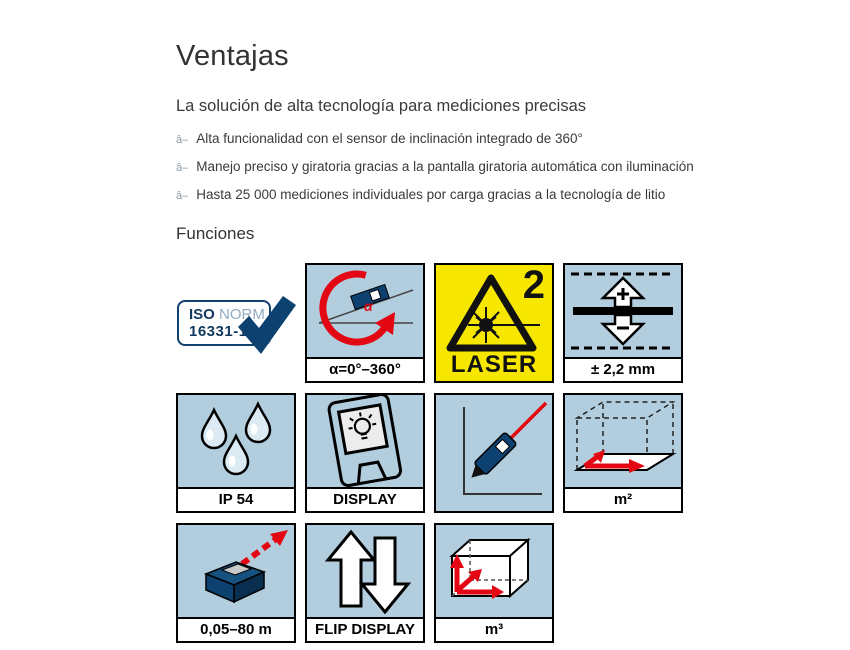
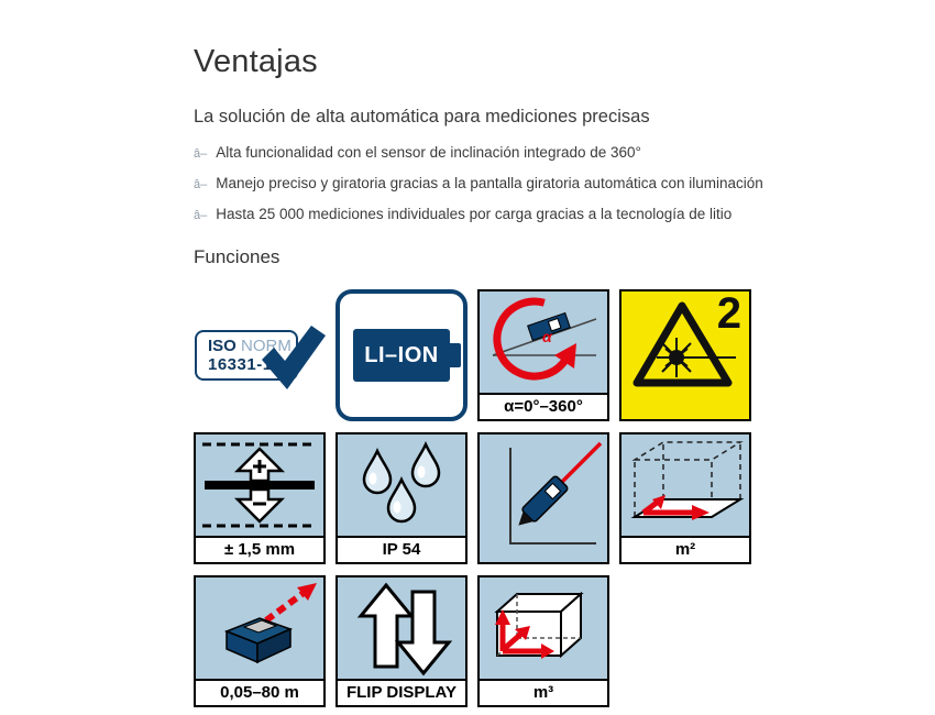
  Ventajas
- La solución de alta tecnología para mediciones precisas
+ La solución de alta automática para mediciones precisas
  â–
  Alta funcionalidad con el sensor de inclinación integrado de 360°
  â–
  Manejo preciso y giratoria gracias a la pantalla giratoria automática con iluminación
  â–
  Hasta 25 000 mediciones individuales por carga gracias a la tecnología de litio
  Funciones
  ISO NORM
  16331-
+ LI–ION
  α
  α=0°–360°
  2
- LASER
- ± 2,2 mm
+ ± 1,5 mm
  IP 54
- DISPLAY
  m²
  0,05–80 m
  FLIP DISPLAY
  m³
